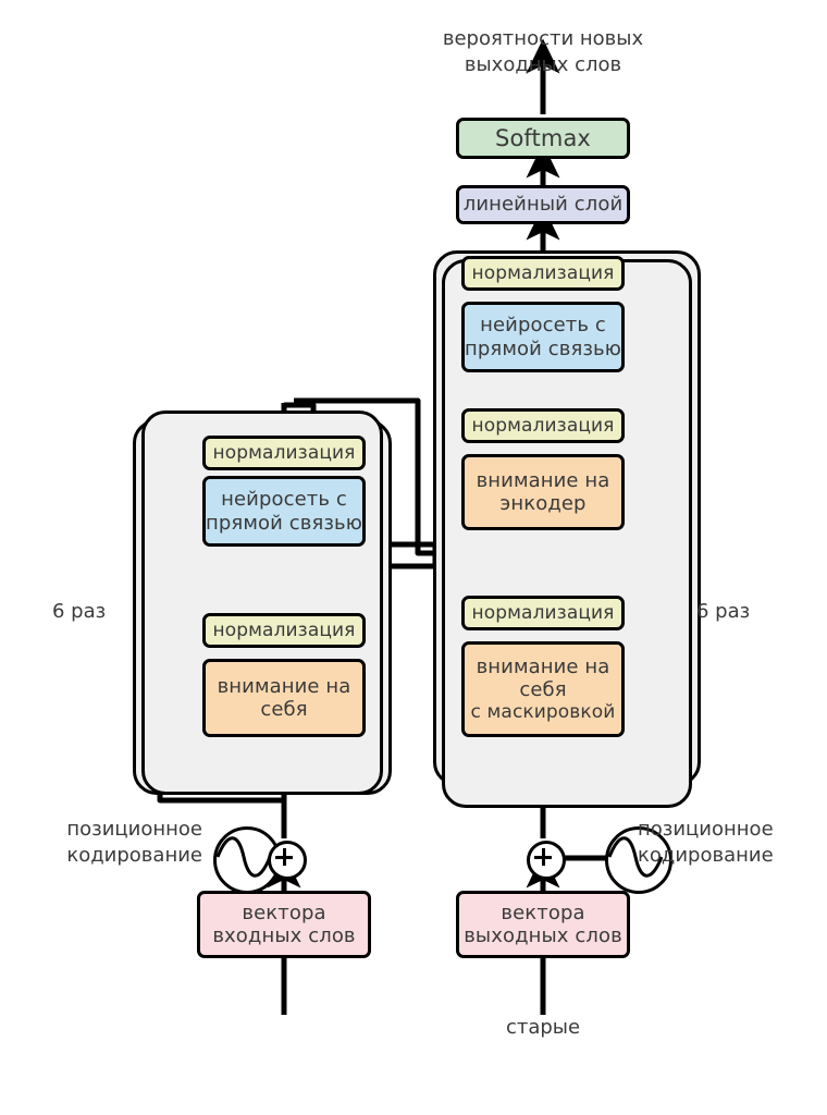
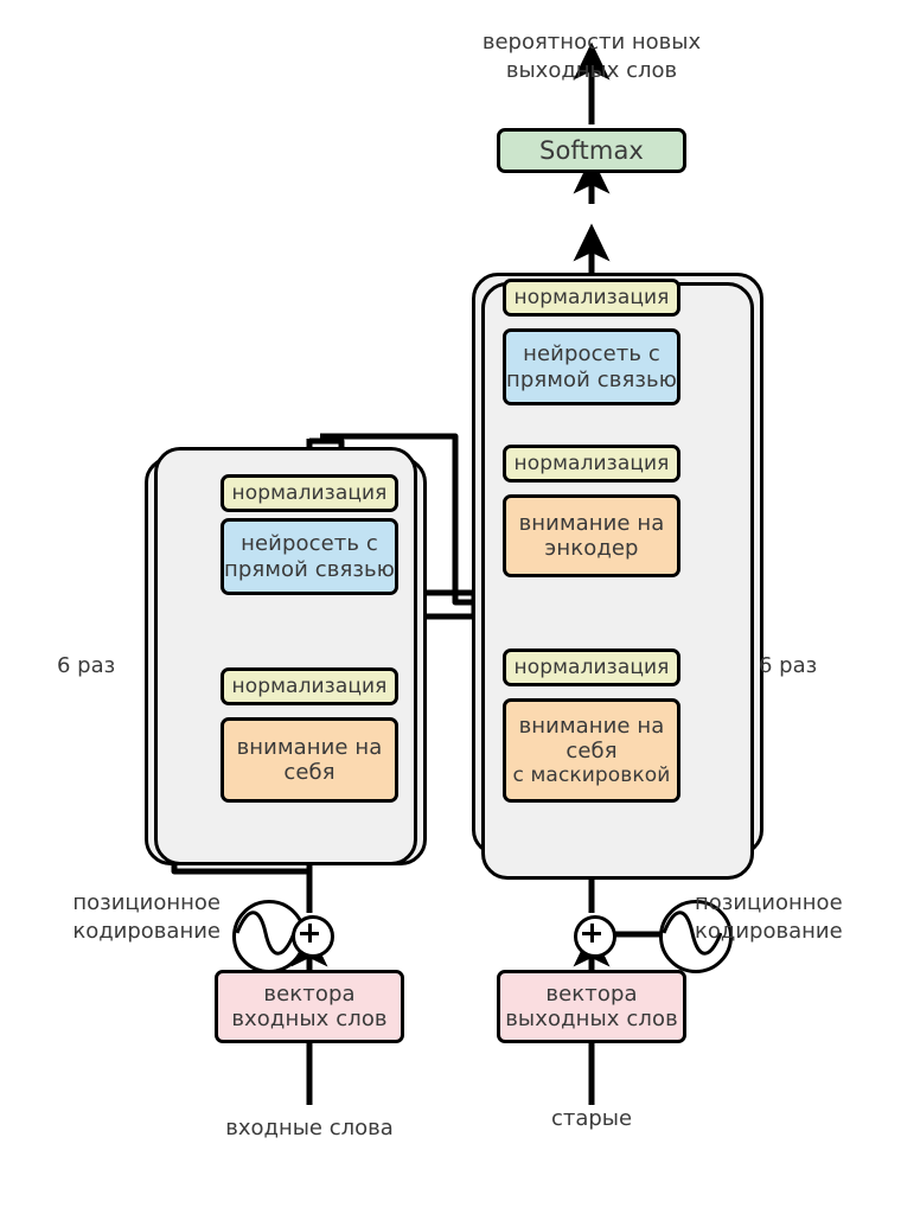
  вероятности новых
  выходных слов
  Softmax
- линейный слой
  6 раз
  нормализация
  нейросеть с
  прямой связью
  нормализация
  внимание на
  энкодер
  нормализация
  внимание на
  себя
  с маскировкой
  6 раз
  нормализация
  нейросеть с
  прямой связью
  нормализация
  внимание на
  себя
  позиционное
  кодирование
  вектора
  входных слов
+ входные слова
  позиционное
  кодирование
  вектора
  выходных слов
  старые
